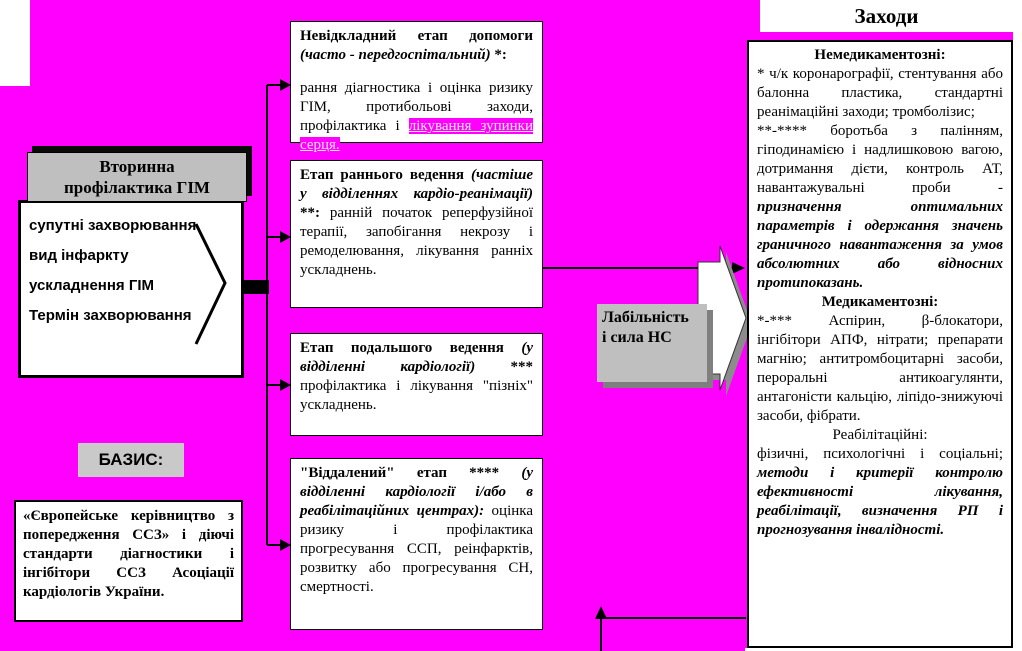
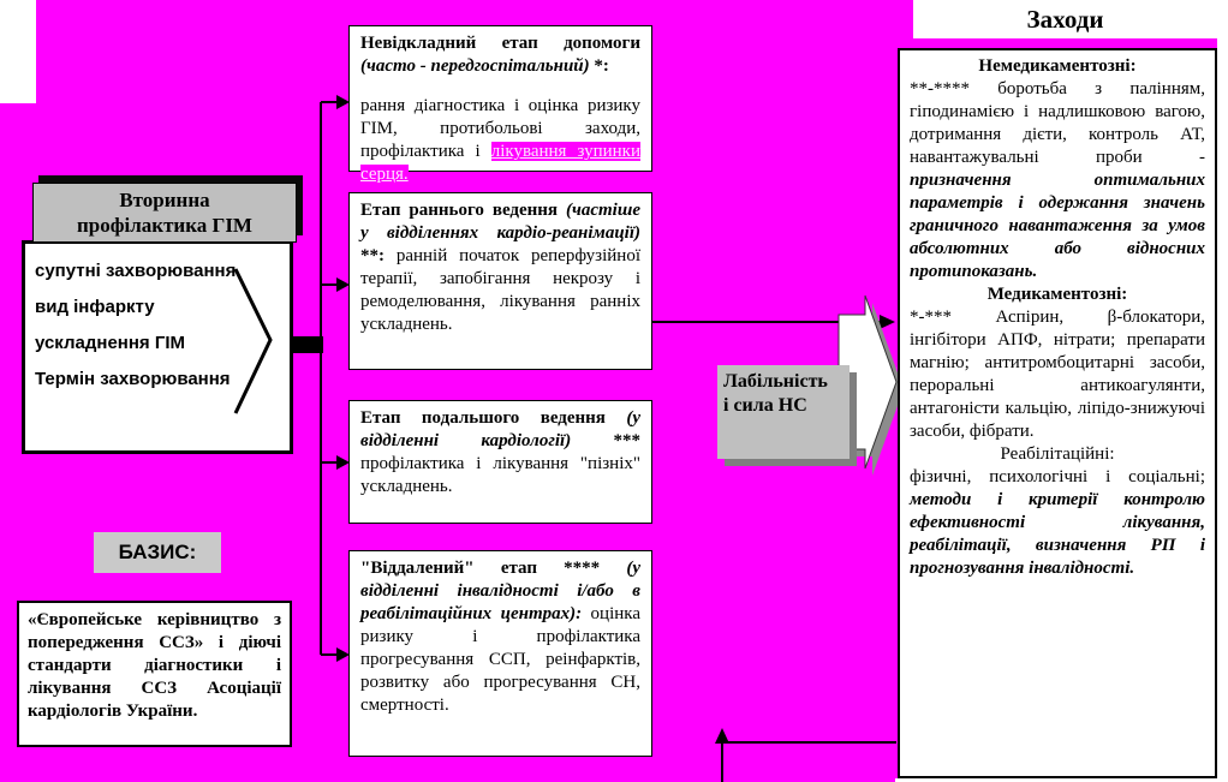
  Заходи
  Вторинна
  профілактика ГІМ
  супутні захворювання
  вид інфаркту
  ускладнення ГІМ
  Термін захворювання
  БАЗИС:
- «Європейське керівництво з попередження ССЗ» і діючі стандарти діагностики і інгібітори ССЗ Асоціації кардіологів України.
+ «Європейське керівництво з попередження ССЗ» і діючі стандарти діагностики і лікування ССЗ Асоціації кардіологів України.
  Невідкладний етап допомоги (часто - передгоспітальний) *:
  рання діагностика і оцінка ризику ГІМ, протибольові заходи, профілактика і лікування зупинки серця.
  Етап раннього ведення (частіше у відділеннях кардіо-реанімації) **: ранній початок реперфузійної терапії, запобігання некрозу і ремоделювання, лікування ранніх ускладнень.
  Етап подальшого ведення (у відділенні кардіології) *** профілактика і лікування "пізніх" ускладнень.
- "Віддалений" етап **** (у відділенні кардіології і/або в реабілітаційних центрах): оцінка ризику і профілактика прогресування ССП, реінфарктів, розвитку або прогресування СН, смертності.
+ "Віддалений" етап **** (у відділенні інвалідності і/або в реабілітаційних центрах): оцінка ризику і профілактика прогресування ССП, реінфарктів, розвитку або прогресування СН, смертності.
  Лабільність
  і сила НС
  Немедикаментозні:
- * ч/к коронарографії, стентування або балонна пластика, стандартні реанімаційні заходи; тромболізис;
  **-**** боротьба з палінням, гіподинамією і надлишковою вагою, дотримання дієти, контроль АТ, навантажувальні проби - призначення оптимальних параметрів і одержання значень граничного навантаження за умов абсолютних або відносних протипоказань.
  Медикаментозні:
  *-*** Аспірин, β-блокатори, інгібітори АПФ, нітрати; препарати магнію; антитромбоцитарні засоби, пероральні антикоагулянти, антагоністи кальцію, ліпідо-знижуючі засоби, фібрати.
  Реабілітаційні:
  фізичні, психологічні і соціальні; методи і критерії контролю ефективності лікування, реабілітації, визначення РП і прогнозування інвалідності.
